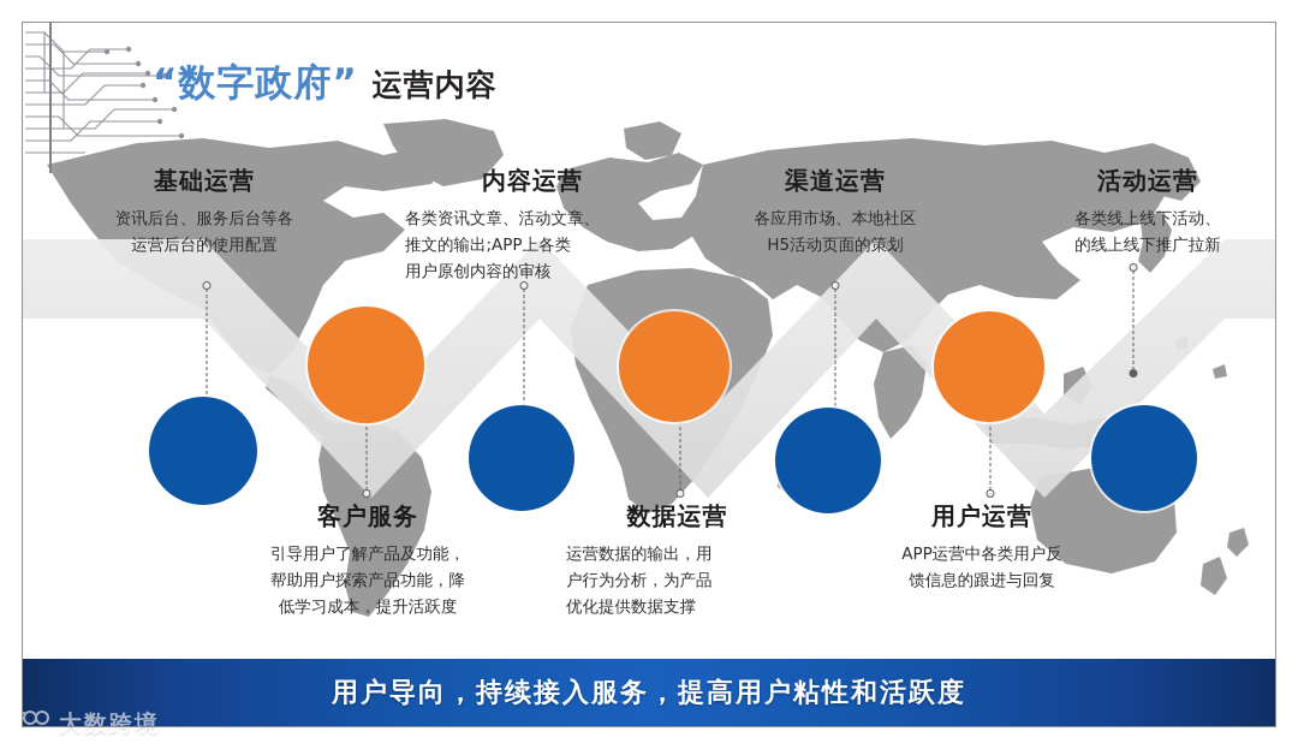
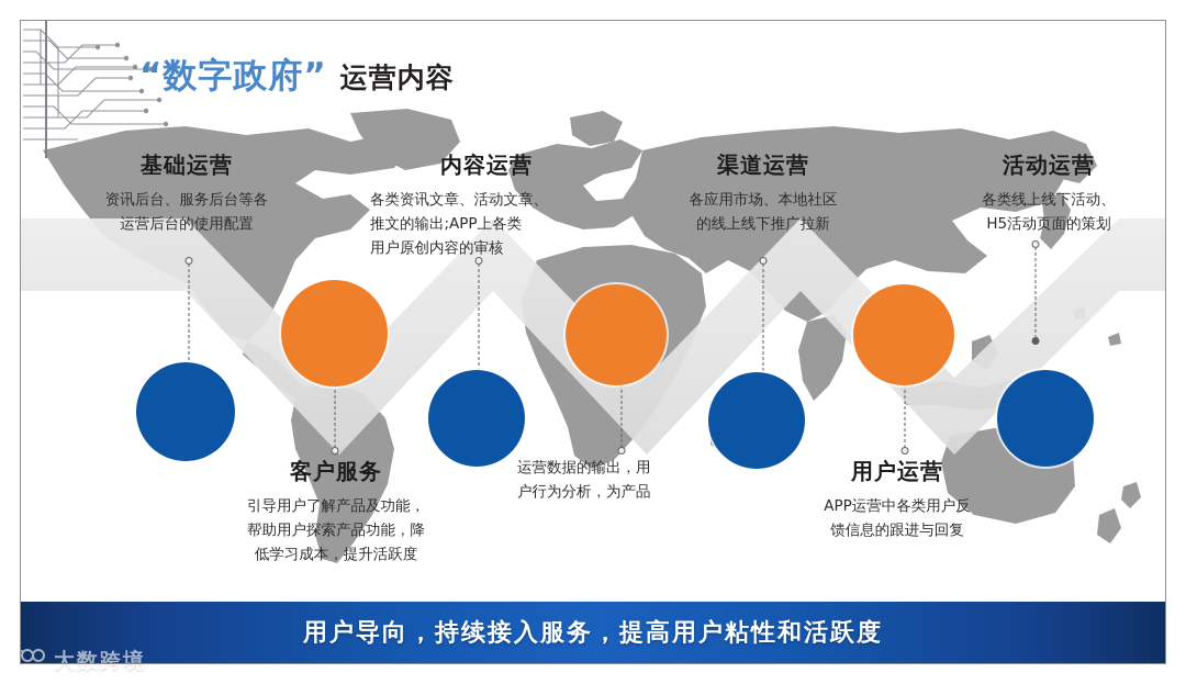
  “数字政府” 运营内容
  基础运营
  资讯后台、服务后台等各
  运营后台的使用配置
  内容运营
  各类资讯文章、活动文章、
  推文的输出;APP上各类
  用户原创内容的审核
  渠道运营
  各应用市场、本地社区
- H5活动页面的策划
+ 的线上线下推广拉新
  活动运营
  各类线上线下活动、
- 的线上线下推广拉新
+ H5活动页面的策划
  客户服务
  引导用户了解产品及功能，
  帮助用户探索产品功能，降
  低学习成本，提升活跃度
- 数据运营
  运营数据的输出，用
  户行为分析，为产品
- 优化提供数据支撑
  用户运营
  APP运营中各类用户反
  馈信息的跟进与回复
  用户导向，持续接入服务，提高用户粘性和活跃度
  大数跨境
